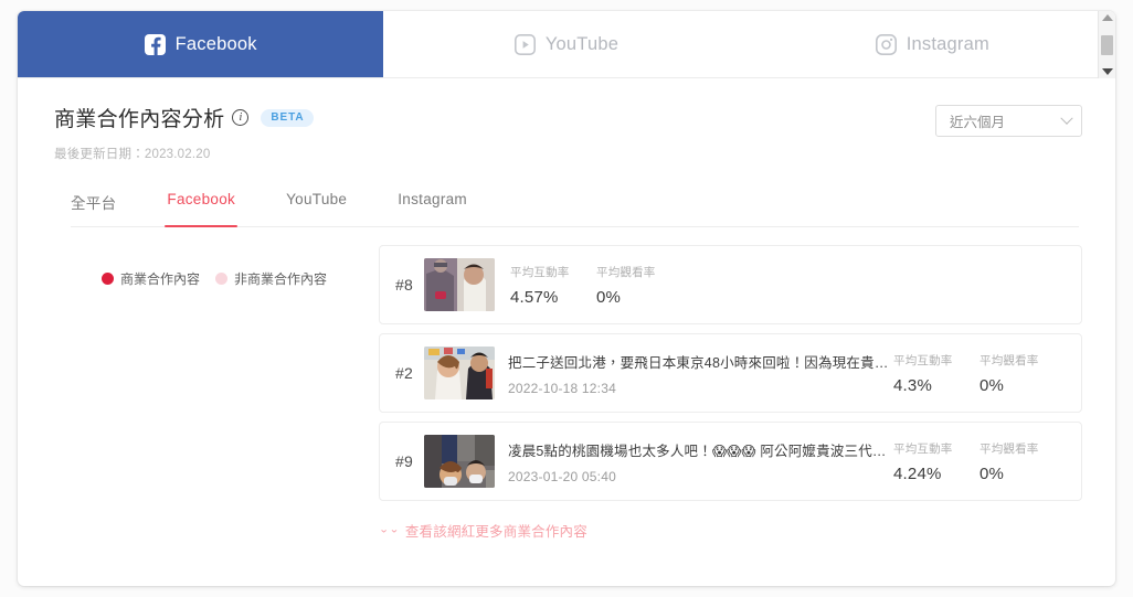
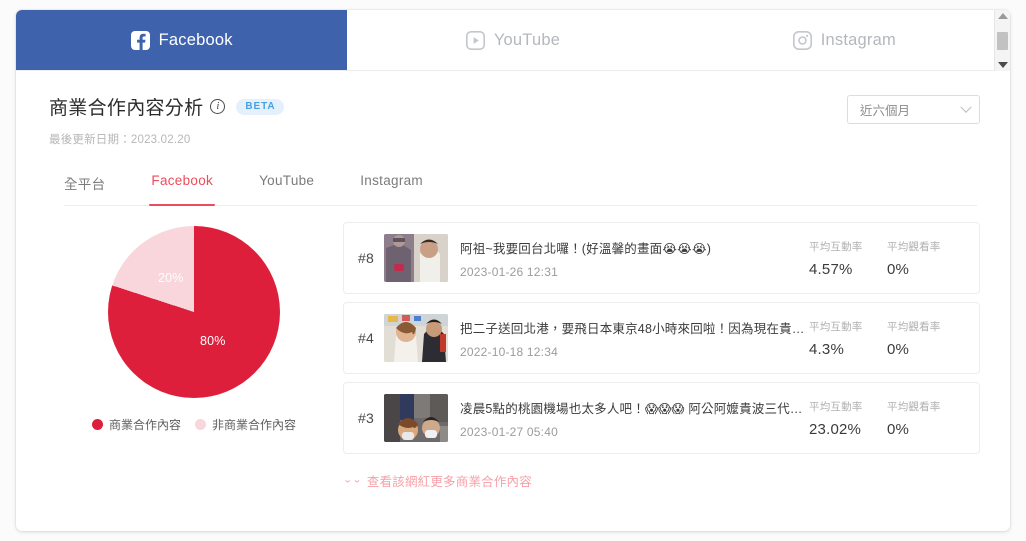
  Facebook
  YouTube
  Instagram
  商業合作內容分析
  i
  BETA
  近六個月
  最後更新日期：2023.02.20
  全平台
  Facebook
  YouTube
  Instagram
+ 80%
+ 20%
  商業合作內容
  非商業合作內容
  #8
+ 阿祖~我要回台北囉！(好溫馨的畫面😭😭😭)
+ 2023-01-26 12:31
  平均互動率
  4.57%
  平均觀看率
  0%
- #2
+ #4
  把二子送回北港，要飛日本東京48小時來回啦！因為現在貴波
  2022-10-18 12:34
  平均互動率
  4.3%
  平均觀看率
  0%
- #9
+ #3
  凌晨5點的桃園機場也太多人吧！😱😱😱 阿公阿嬤貴波三代親
- 2023-01-20 05:40
+ 2023-01-27 05:40
  平均互動率
- 4.24%
+ 23.02%
  平均觀看率
  0%
  ⌄⌄
  查看該網紅更多商業合作內容
